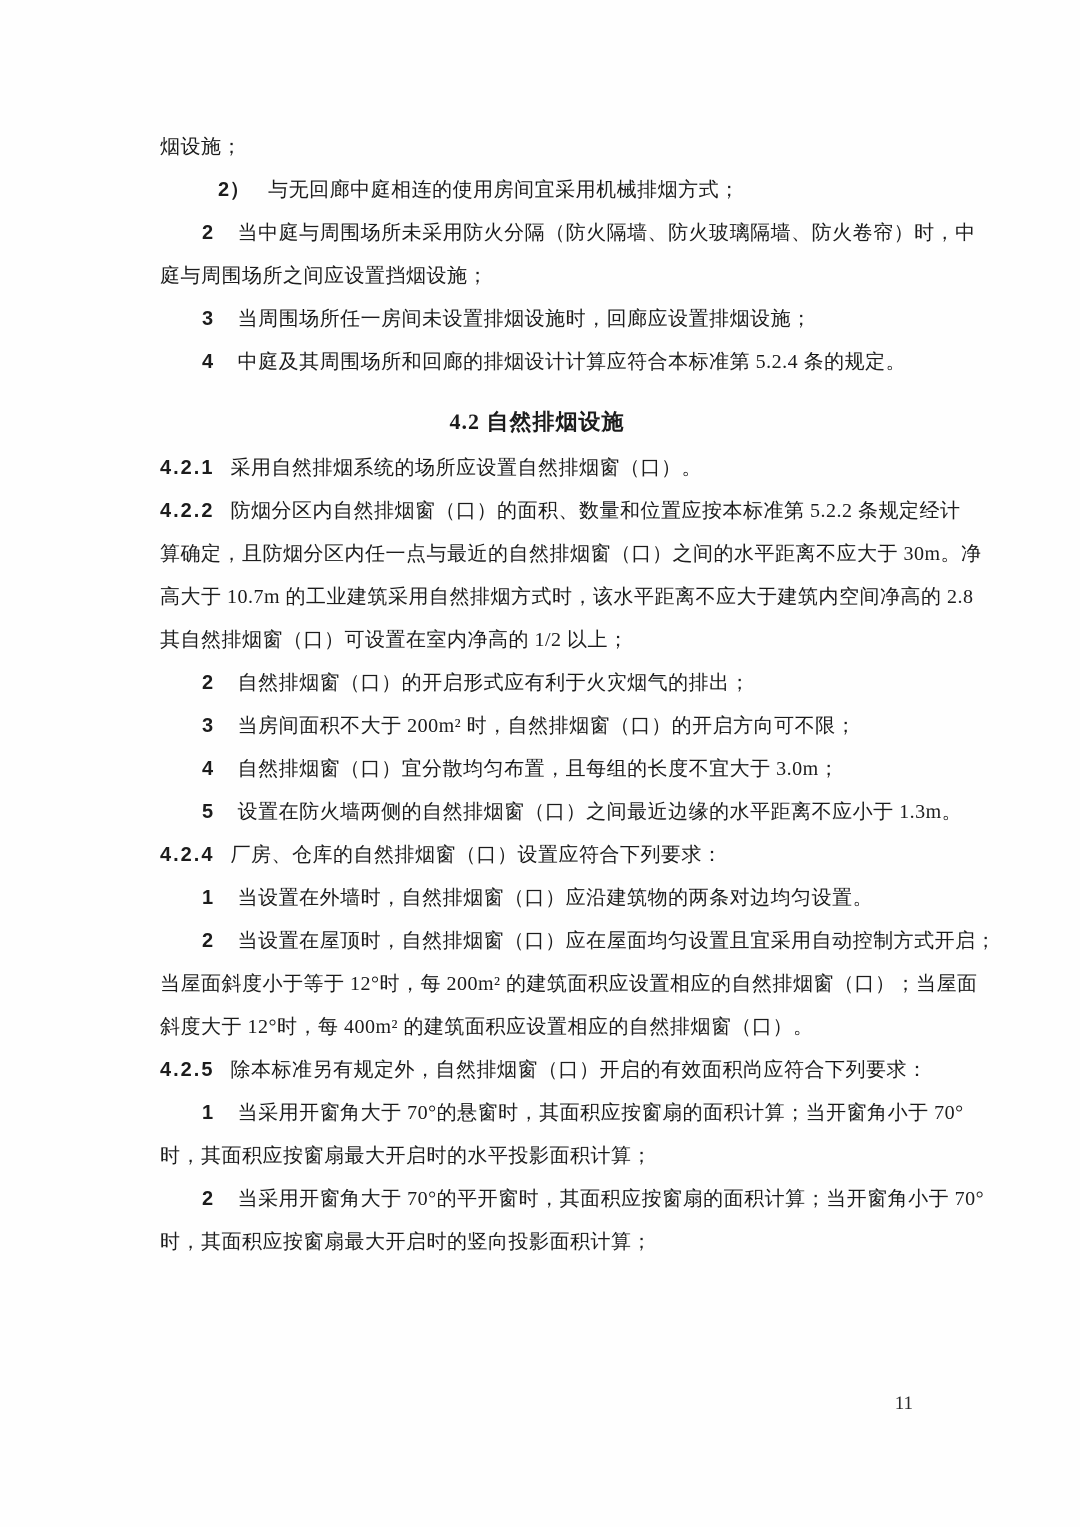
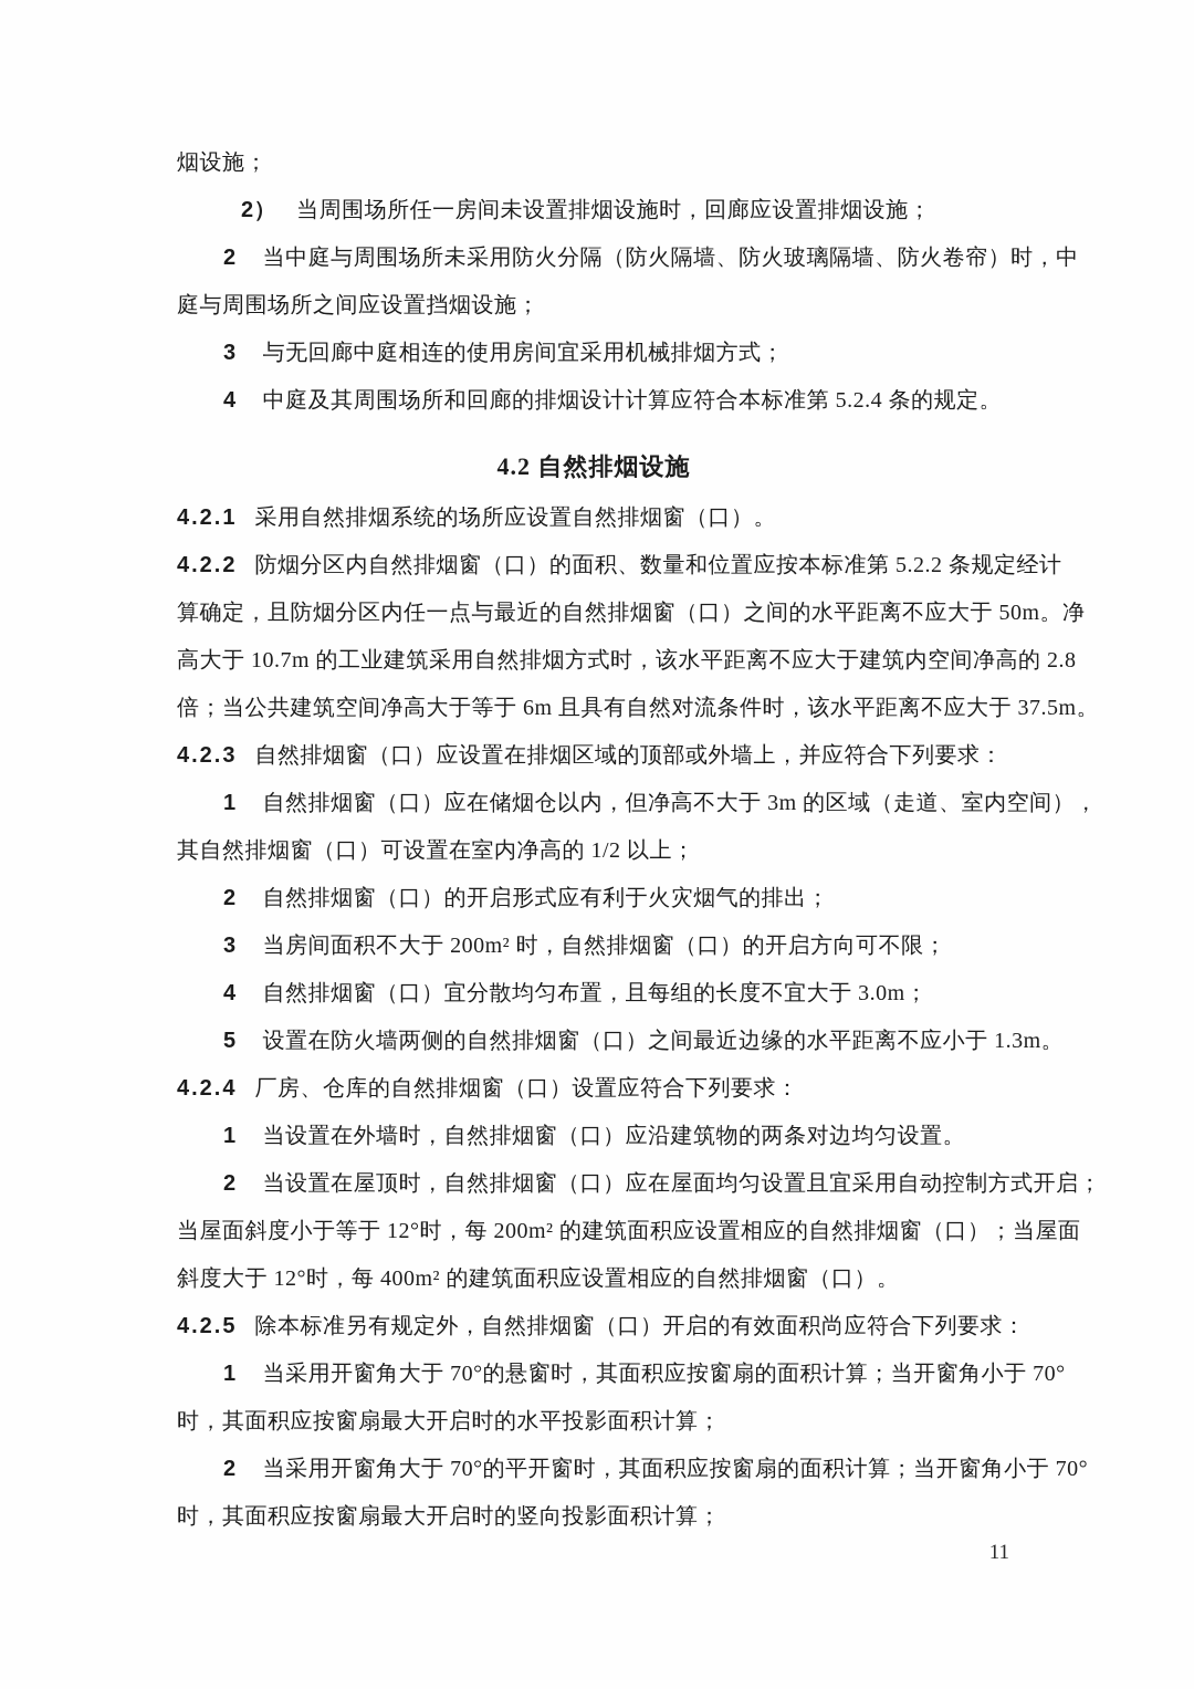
  烟设施；
- 2） 与无回廊中庭相连的使用房间宜采用机械排烟方式；
+ 2） 当周围场所任一房间未设置排烟设施时，回廊应设置排烟设施；
  2 当中庭与周围场所未采用防火分隔（防火隔墙、防火玻璃隔墙、防火卷帘）时，中
  庭与周围场所之间应设置挡烟设施；
- 3 当周围场所任一房间未设置排烟设施时，回廊应设置排烟设施；
+ 3 与无回廊中庭相连的使用房间宜采用机械排烟方式；
  4 中庭及其周围场所和回廊的排烟设计计算应符合本标准第 5.2.4 条的规定。
  4.2 自然排烟设施
  4.2.1 采用自然排烟系统的场所应设置自然排烟窗（口）。
  4.2.2 防烟分区内自然排烟窗（口）的面积、数量和位置应按本标准第 5.2.2 条规定经计
- 算确定，且防烟分区内任一点与最近的自然排烟窗（口）之间的水平距离不应大于 30m。净
+ 算确定，且防烟分区内任一点与最近的自然排烟窗（口）之间的水平距离不应大于 50m。净
  高大于 10.7m 的工业建筑采用自然排烟方式时，该水平距离不应大于建筑内空间净高的 2.8
+ 倍；当公共建筑空间净高大于等于 6m 且具有自然对流条件时，该水平距离不应大于 37.5m。
+ 4.2.3 自然排烟窗（口）应设置在排烟区域的顶部或外墙上，并应符合下列要求：
+ 1 自然排烟窗（口）应在储烟仓以内，但净高不大于 3m 的区域（走道、室内空间），
  其自然排烟窗（口）可设置在室内净高的 1/2 以上；
  2 自然排烟窗（口）的开启形式应有利于火灾烟气的排出；
  3 当房间面积不大于 200m² 时，自然排烟窗（口）的开启方向可不限；
  4 自然排烟窗（口）宜分散均匀布置，且每组的长度不宜大于 3.0m；
  5 设置在防火墙两侧的自然排烟窗（口）之间最近边缘的水平距离不应小于 1.3m。
  4.2.4 厂房、仓库的自然排烟窗（口）设置应符合下列要求：
  1 当设置在外墙时，自然排烟窗（口）应沿建筑物的两条对边均匀设置。
  2 当设置在屋顶时，自然排烟窗（口）应在屋面均匀设置且宜采用自动控制方式开启；
  当屋面斜度小于等于 12°时，每 200m² 的建筑面积应设置相应的自然排烟窗（口）；当屋面
  斜度大于 12°时，每 400m² 的建筑面积应设置相应的自然排烟窗（口）。
  4.2.5 除本标准另有规定外，自然排烟窗（口）开启的有效面积尚应符合下列要求：
  1 当采用开窗角大于 70°的悬窗时，其面积应按窗扇的面积计算；当开窗角小于 70°
  时，其面积应按窗扇最大开启时的水平投影面积计算；
  2 当采用开窗角大于 70°的平开窗时，其面积应按窗扇的面积计算；当开窗角小于 70°
  时，其面积应按窗扇最大开启时的竖向投影面积计算；
  11
